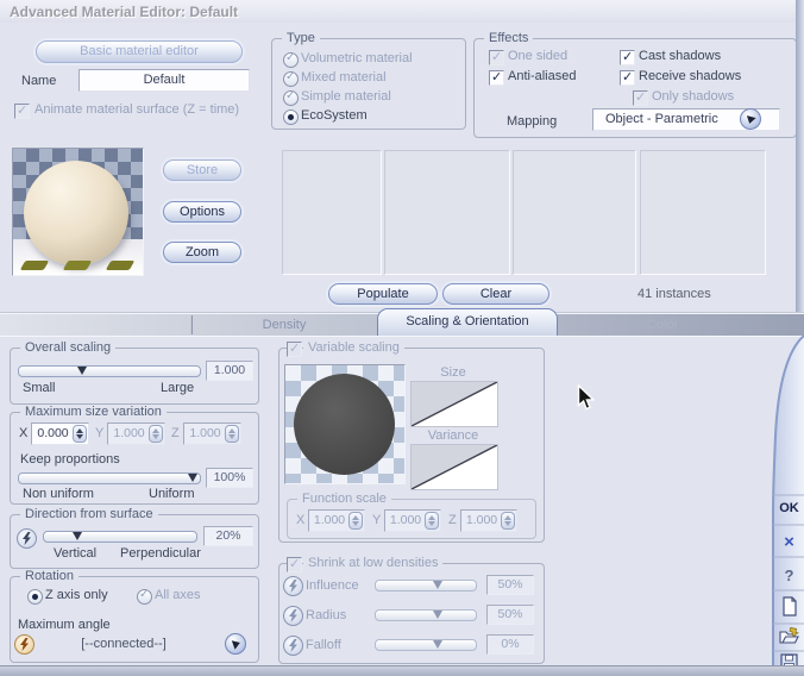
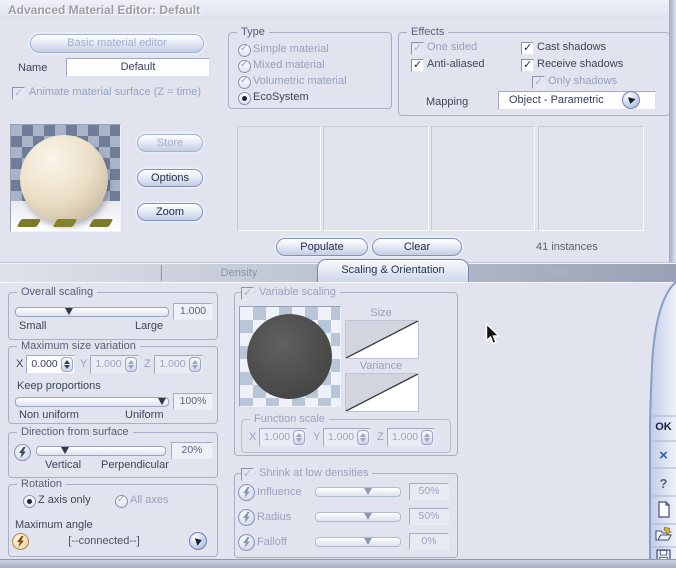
  Advanced Material Editor: Default
  Basic material editor
  Name
  Default
  Animate material surface (Z = time)
  Type
- Volumetric material
+ Simple material
  Mixed material
- Simple material
+ Volumetric material
  EcoSystem
  Effects
  One sided
  Anti-aliased
  Cast shadows
  Receive shadows
  Only shadows
  Mapping
  Object - Parametric
  Store
  Options
  Zoom
  Populate
  Clear
  41 instances
  Density
  Scaling & Orientation
  Overall scaling
  Small
  Large
  1.000
  Maximum size variation
  X
  0.000
  Y
  1.000
  Z
  1.000
  Keep proportions
  Non uniform
  Uniform
  100%
  Direction from surface
  Vertical
  Perpendicular
  20%
  Rotation
  Z axis only
  All axes
  Maximum angle
  [--connected--]
  Variable scaling
  Size
  Variance
  Function scale
  X
  1.000
  Y
  1.000
  Z
  1.000
  Shrink at low densities
  Influence
  50%
  Radius
  50%
  Falloff
  0%
  OK
  ×
  ?
